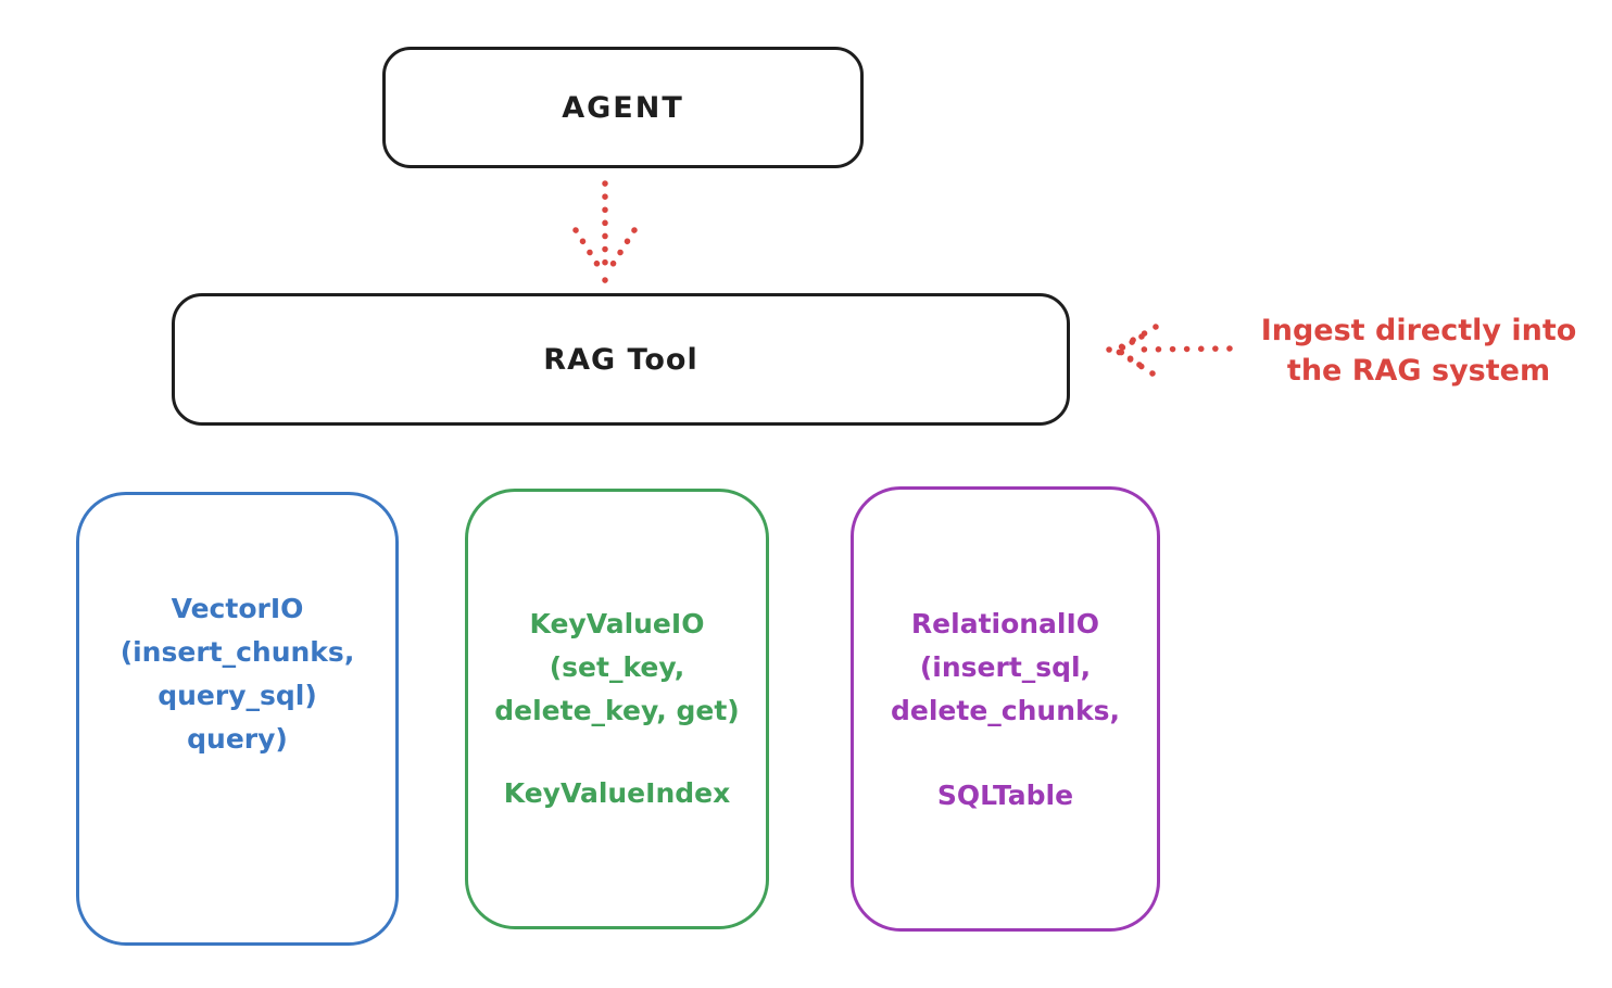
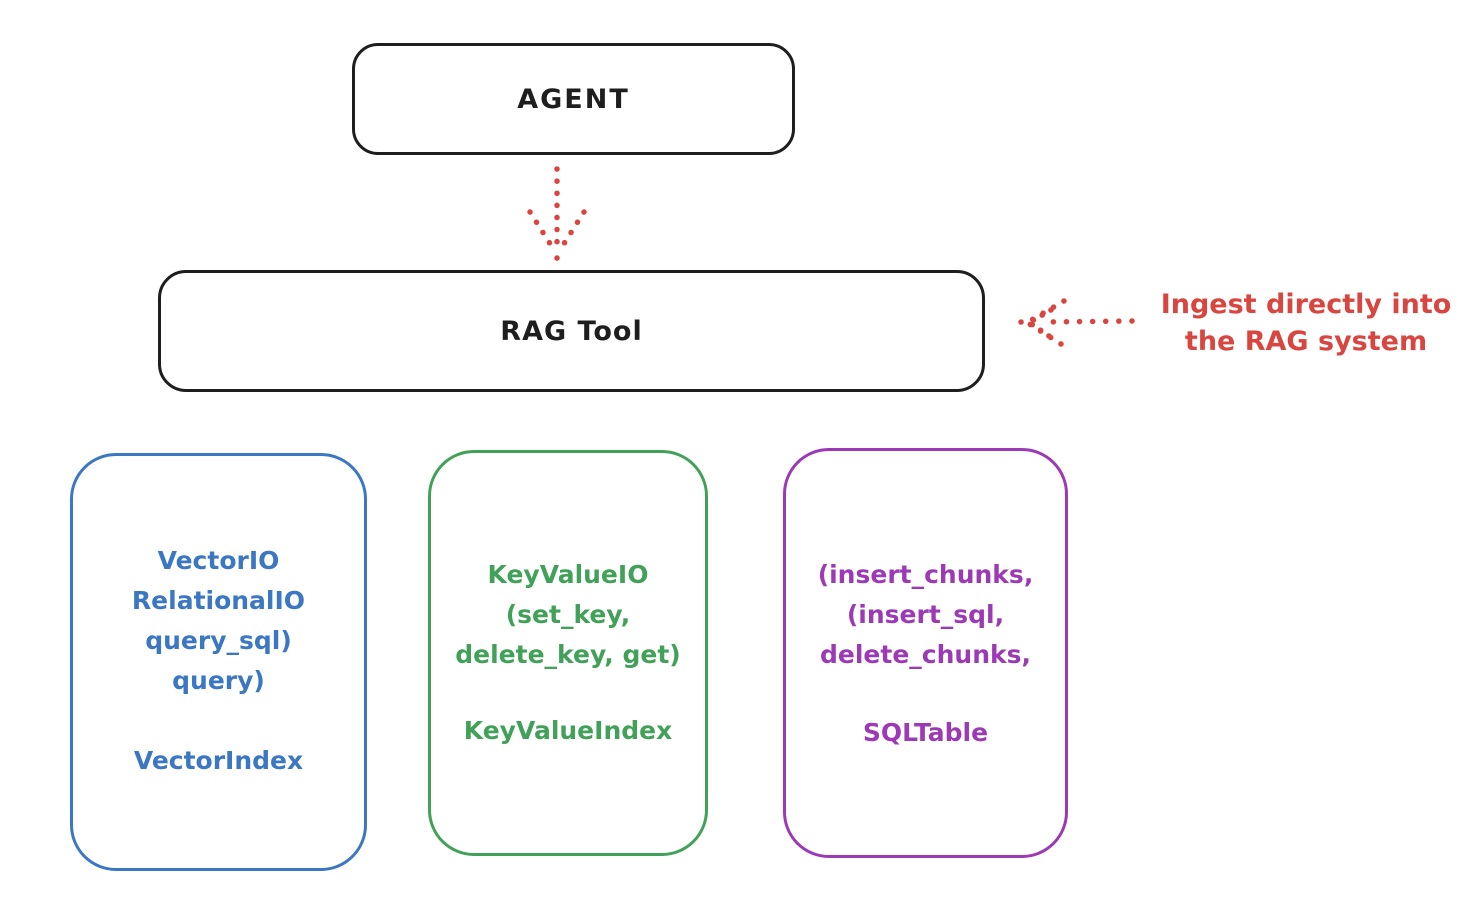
  AGENT
  RAG Tool
  Ingest directly into
  the RAG system
  VectorIO
- (insert_chunks,
+ RelationalIO
  query_sql)
  query)
+ VectorIndex
  KeyValueIO
  (set_key,
  delete_key, get)
  KeyValueIndex
- RelationalIO
+ (insert_chunks,
  (insert_sql,
  delete_chunks,
  SQLTable
